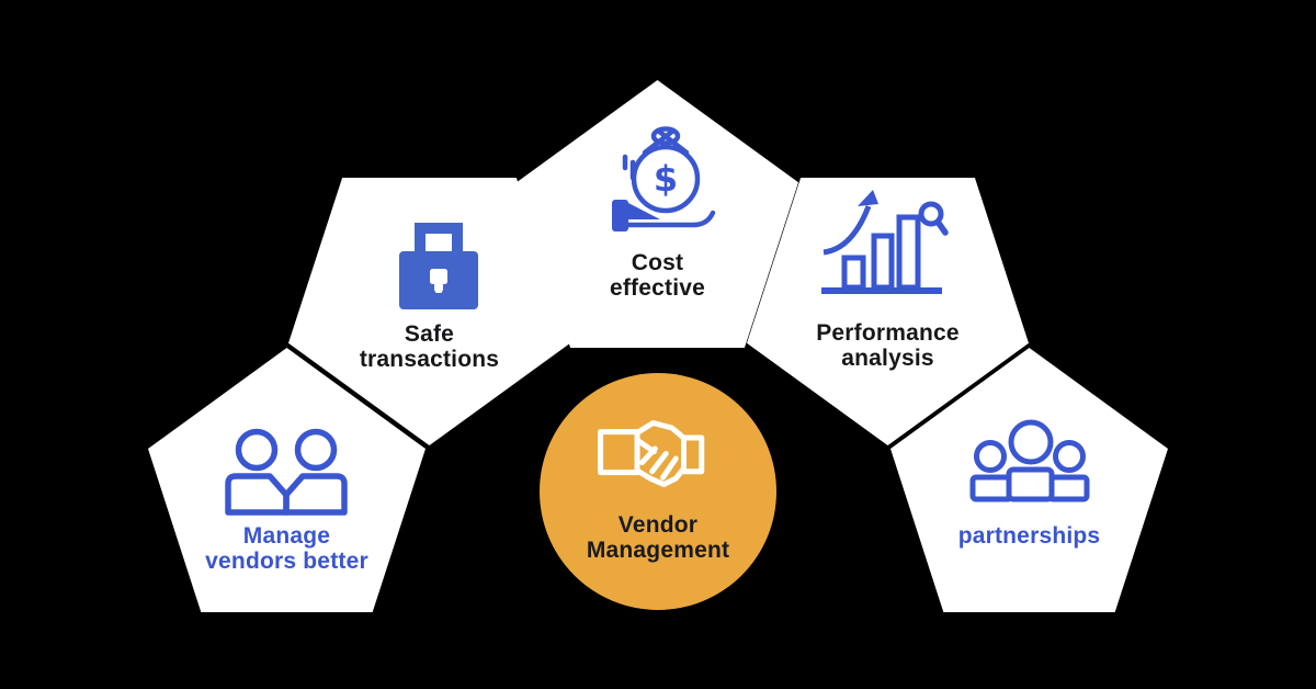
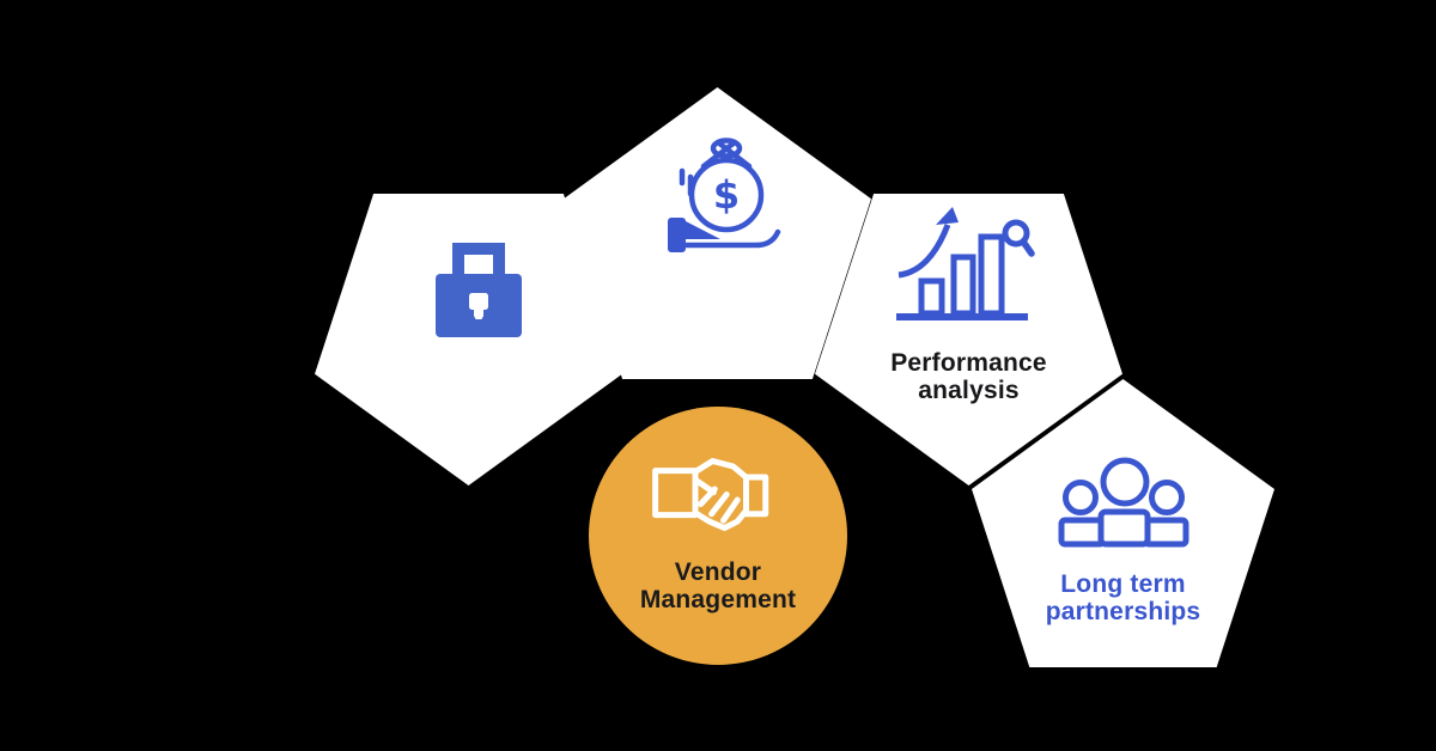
- Manage
- vendors better
- Safe
- transactions
  $
- Cost
- effective
  Performance
  analysis
+ Long term
  partnerships
  Vendor
  Management
